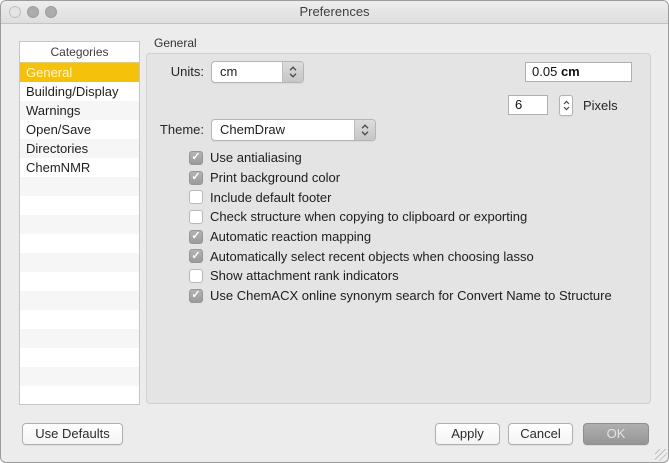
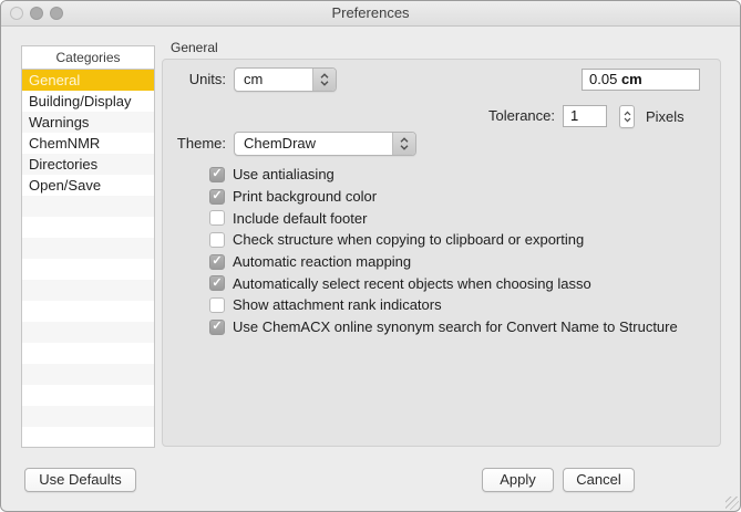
  Preferences
  Categories
  General
  Building/Display
  Warnings
- Open/Save
+ ChemNMR
  Directories
- ChemNMR
+ Open/Save
  General
  Units:
  cm
  0.05 cm
+ Tolerance:
- 6
+ 1
  Pixels
  Theme:
  ChemDraw
  ✓
  Use antialiasing
  ✓
  Print background color
  Include default footer
  Check structure when copying to clipboard or exporting
  ✓
  Automatic reaction mapping
  ✓
  Automatically select recent objects when choosing lasso
  Show attachment rank indicators
  ✓
  Use ChemACX online synonym search for Convert Name to Structure
  Use Defaults
  Apply
  Cancel
- OK
